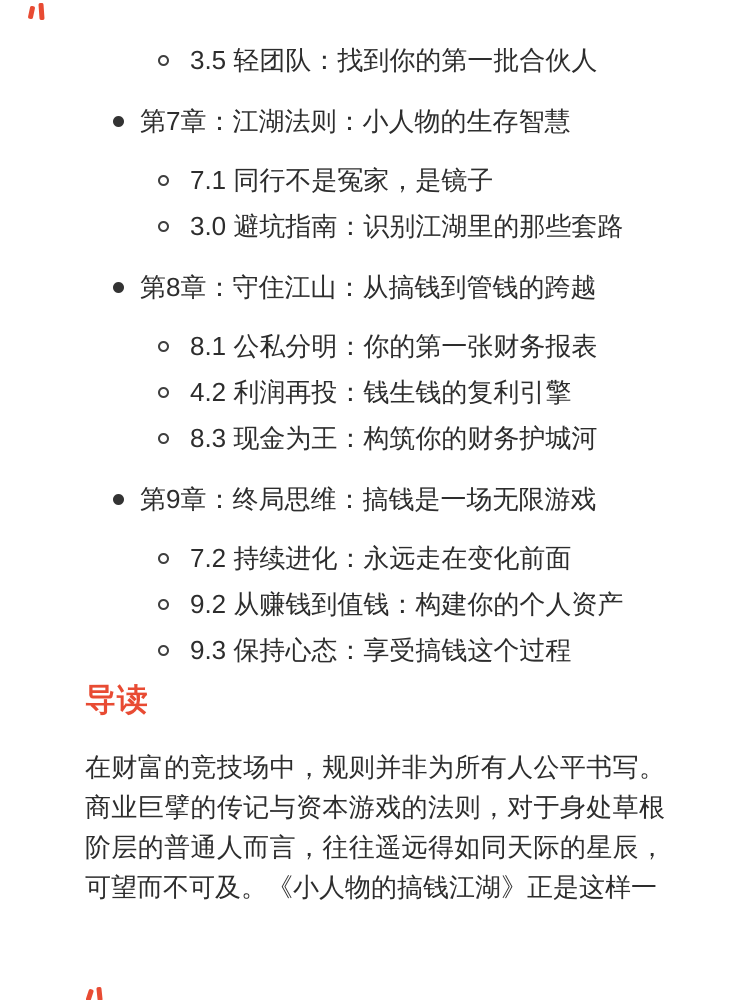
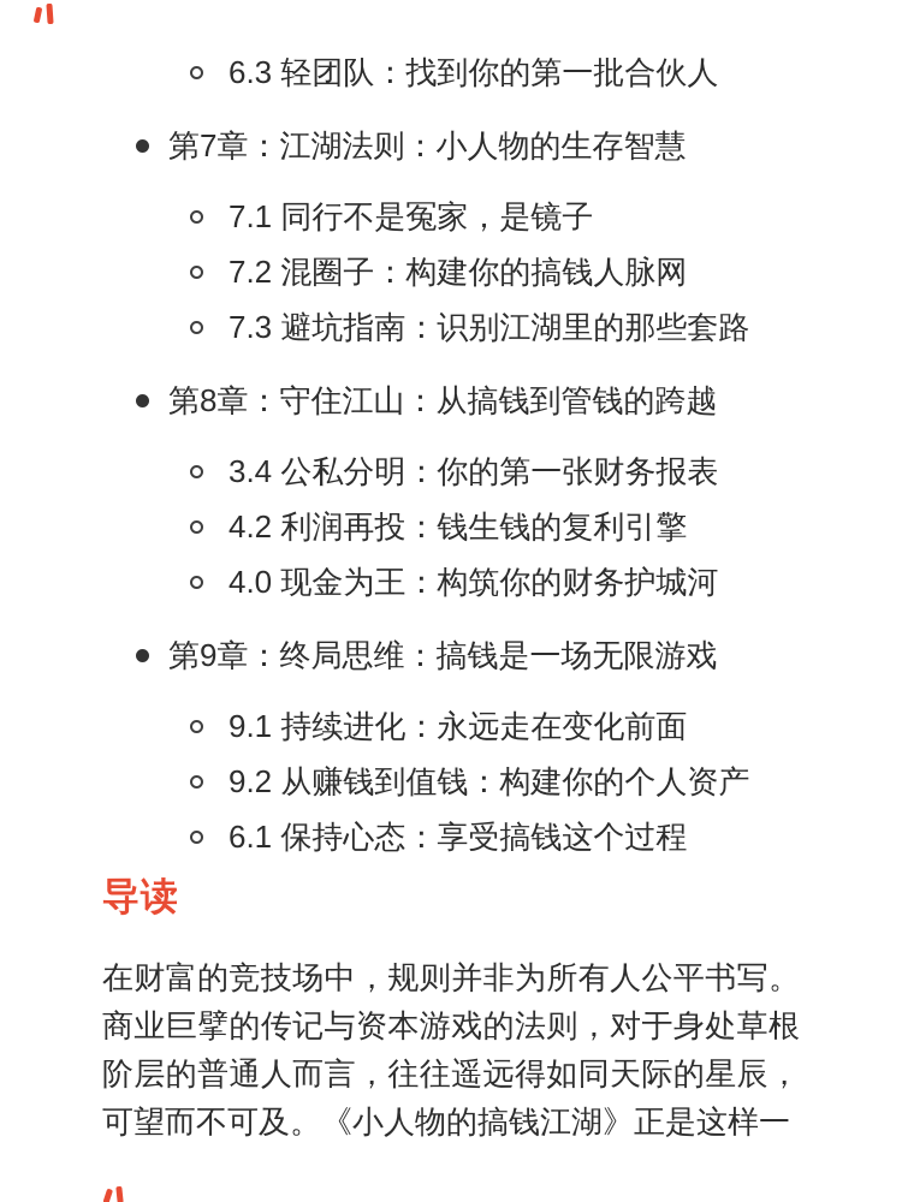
- 3.5 轻团队：找到你的第一批合伙人
+ 6.3 轻团队：找到你的第一批合伙人
  第7章：江湖法则：小人物的生存智慧
  7.1 同行不是冤家，是镜子
+ 7.2 混圈子：构建你的搞钱人脉网
- 3.0 避坑指南：识别江湖里的那些套路
+ 7.3 避坑指南：识别江湖里的那些套路
  第8章：守住江山：从搞钱到管钱的跨越
- 8.1 公私分明：你的第一张财务报表
+ 3.4 公私分明：你的第一张财务报表
  4.2 利润再投：钱生钱的复利引擎
- 8.3 现金为王：构筑你的财务护城河
+ 4.0 现金为王：构筑你的财务护城河
  第9章：终局思维：搞钱是一场无限游戏
- 7.2 持续进化：永远走在变化前面
+ 9.1 持续进化：永远走在变化前面
  9.2 从赚钱到值钱：构建你的个人资产
- 9.3 保持心态：享受搞钱这个过程
+ 6.1 保持心态：享受搞钱这个过程
  导读
  在财富的竞技场中，规则并非为所有人公平书写。商业巨擘的传记与资本游戏的法则，对于身处草根阶层的普通人而言，往往遥远得如同天际的星辰，可望而不可及。《小人物的搞钱江湖》正是这样一
